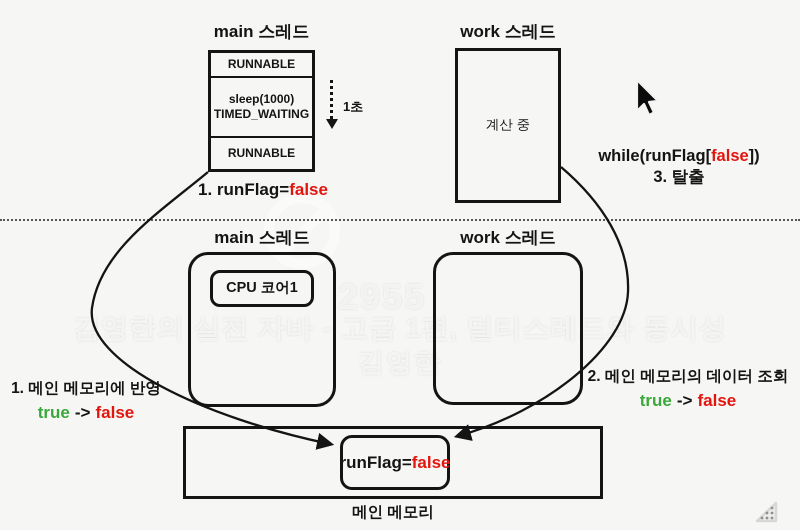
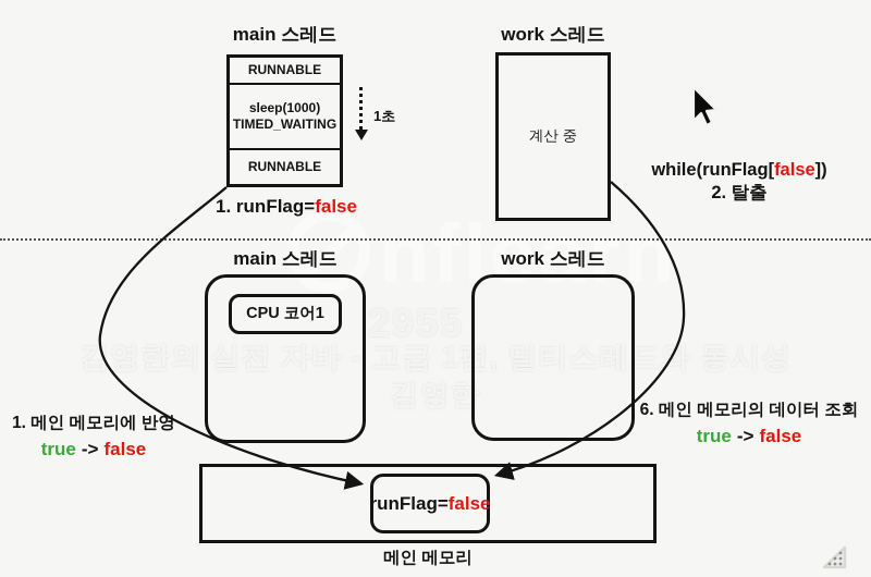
+ nflearn
  김영한의 실전 자바 - 고급 1편, 멀티스레드와 동시성
  김영한
  main 스레드
  RUNNABLE
  sleep(1000)
  TIMED_WAITING
  RUNNABLE
  1초
  1. runFlag=false
  work 스레드
  계산 중
  while(runFlag[false])
- 3. 탈출
+ 2. 탈출
  main 스레드
  CPU 코어1
  work 스레드
  1. 메인 메모리에 반영
  true -> false
- 2. 메인 메모리의 데이터 조회
+ 6. 메인 메모리의 데이터 조회
  true -> false
  runFlag=
  false
  메인 메모리
